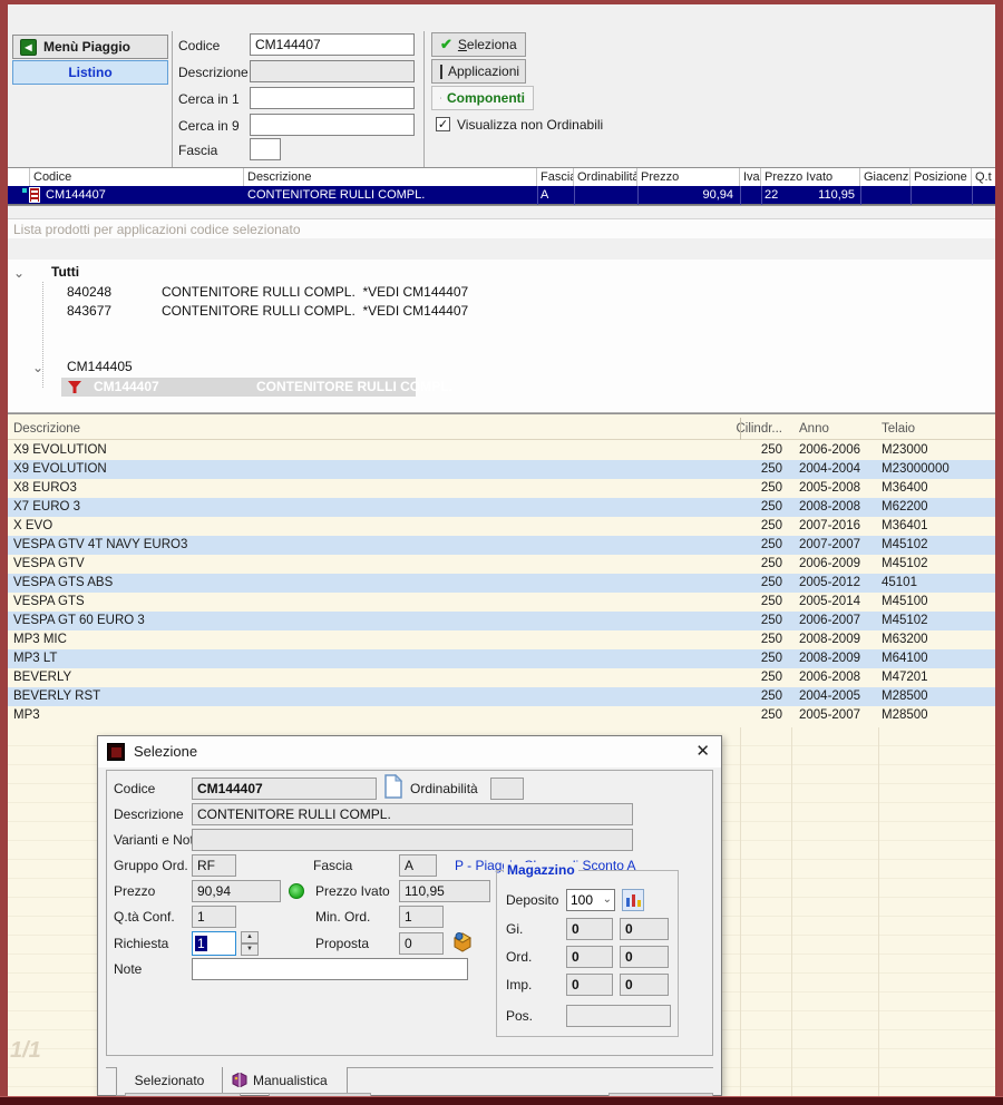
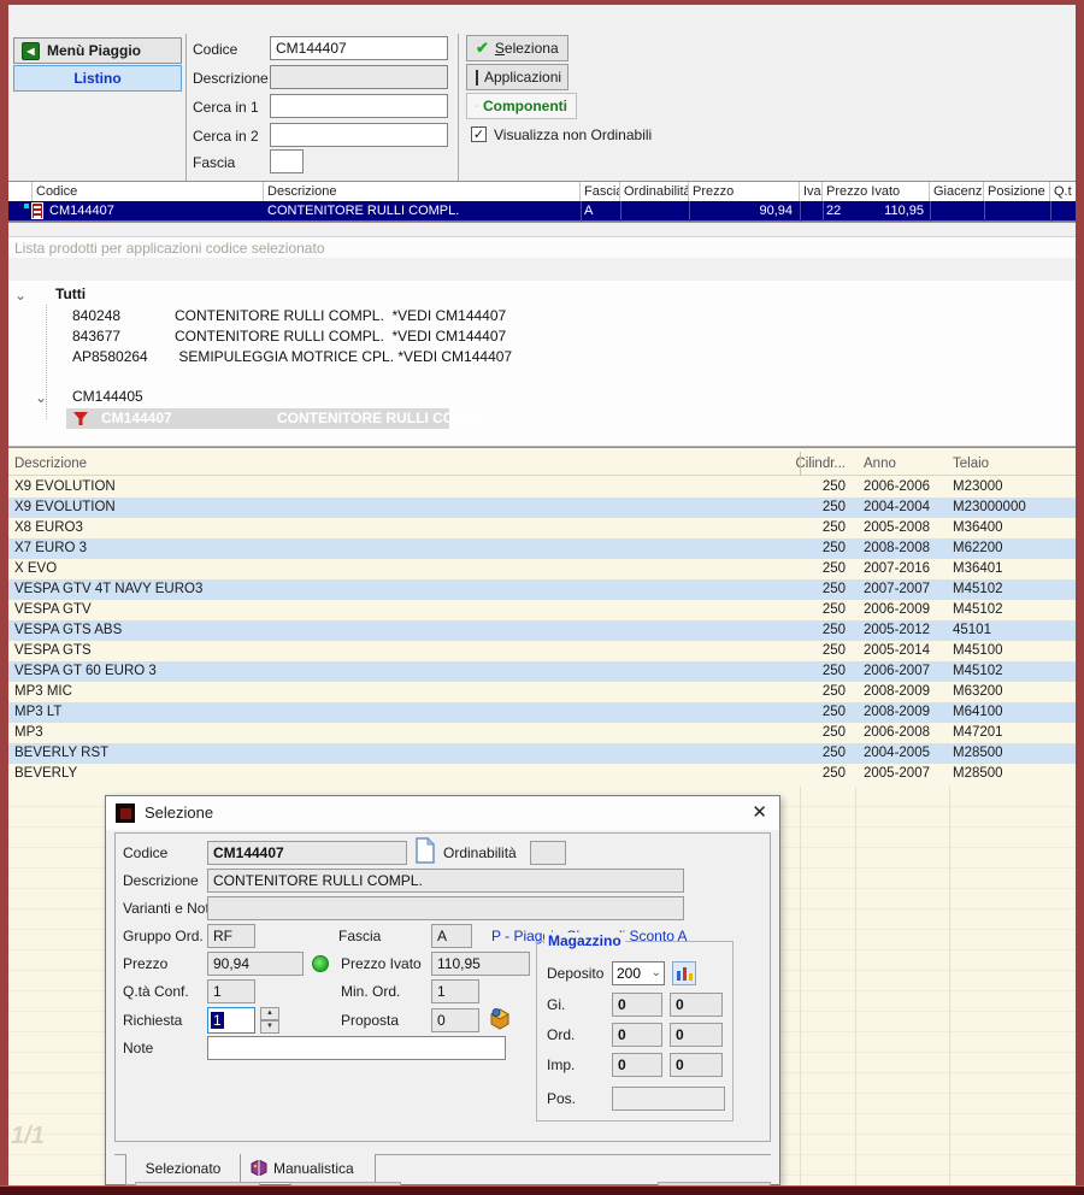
  ◀
  Menù Piaggio
  Listino
  Codice
  CM144407
  Descrizione
  Cerca in 1
- Cerca in 9
+ Cerca in 2
  Fascia
  ✔
  Seleziona
  Applicazioni
  Componenti
  ✓
  Visualizza non Ordinabili
  Codice
  Descrizione
  Fasci
  Ordinabilità
  Prezzo
  Iva
  Prezzo Ivato
  Giacenz
  Posizione
  Q.t
  CM144407
  CONTENITORE RULLI COMPL.
  A
  90,94
  22
  110,95
  Lista prodotti per applicazioni codice selezionato
  ⌄
  Tutti
  840248
  CONTENITORE RULLI COMPL. *VEDI CM144407
  843677
  CONTENITORE RULLI COMPL. *VEDI CM144407
+ AP8580264
+ SEMIPULEGGIA MOTRICE CPL. *VEDI CM144407
  ⌄
  CM144405
  CM144407
  CONTENITORE RULLI COMPL.
  Descrizione
  ilindr...
  Anno
  Telaio
  X9 EVOLUTION
  250
  2006-2006
  M23000
  X9 EVOLUTION
  250
  2004-2004
  M23000000
  X8 EURO3
  250
  2005-2008
  M36400
  X7 EURO 3
  250
  2008-2008
  M62200
  X EVO
  250
  2007-2016
  M36401
  VESPA GTV 4T NAVY EURO3
  250
  2007-2007
  M45102
  VESPA GTV
  250
  2006-2009
  M45102
  VESPA GTS ABS
  250
  2005-2012
  45101
  VESPA GTS
  250
  2005-2014
  M45100
  VESPA GT 60 EURO 3
  250
  2006-2007
  M45102
  MP3 MIC
  250
  2008-2009
  M63200
  MP3 LT
  250
  2008-2009
  M64100
- BEVERLY
+ MP3
  250
  2006-2008
  M47201
  BEVERLY RST
  250
  2004-2005
  M28500
- MP3
+ BEVERLY
  250
  2005-2007
  M28500
  1/1
  Selezione
  ✕
  Codice
  CM144407
  Ordinabilità
  Descrizione
  CONTENITORE RULLI COMPL.
  Varianti e No
  Gruppo Ord.
  RF
  Fascia
  A
  Prezzo
  90,94
  Prezzo Ivato
  110,95
  Q.tà Conf.
  1
  Min. Ord.
  1
  Richiesta
  1
  Proposta
  0
  Note
  Magazzino
  Deposito
- 100
+ 200
  ⌄
  Gi.
  0
  0
  Ord.
  0
  0
  Imp.
  0
  0
  Pos.
  Selezionato
  Manualistica
